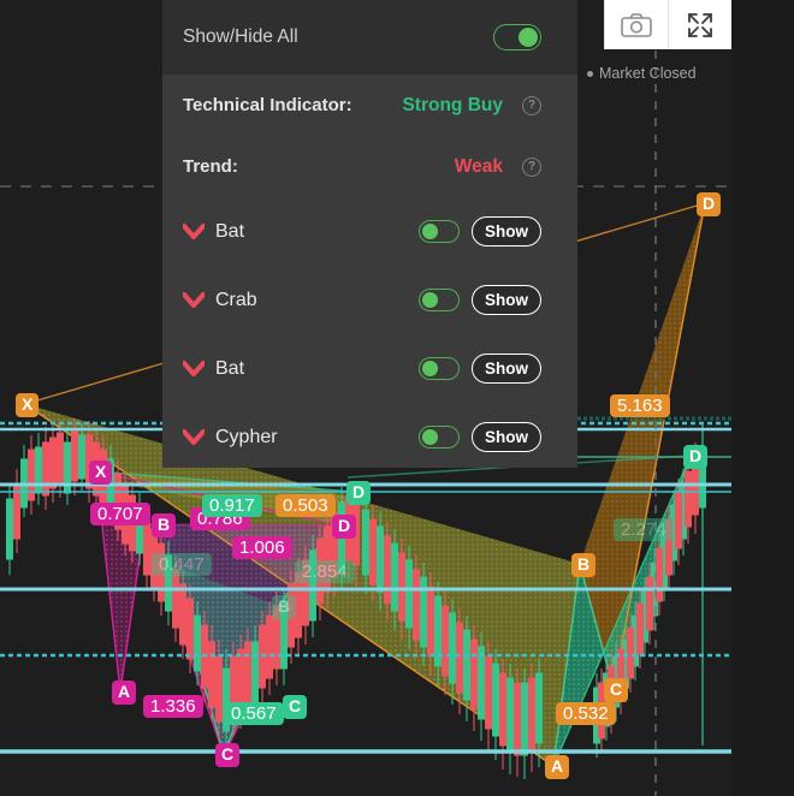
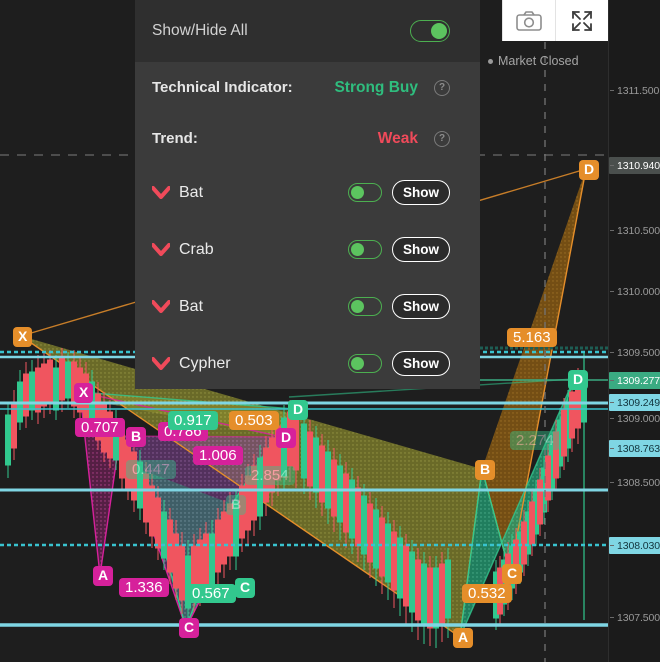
  X
  A
  B
  C
  D
  0.707
  0.786
  1.006
  1.336
  D
  B
  C
  0.917
  0.567
  2.854
  0.447
  X
  B
  C
  A
  D
  0.503
  5.163
  0.532
  D
  2.274
  Market Closed
+ 1311.500
+ 1310.940
+ 1310.500
+ 1310.000
+ 1309.500
+ 1309.277
+ 1309.249
+ 1309.000
+ 1308.763
+ 1308.500
+ 1308.030
+ 1307.500
  Show/Hide All
  Technical Indicator:
  Strong Buy
  ?
  Trend:
  Weak
  ?
  Bat
  Show
  Crab
  Show
  Bat
  Show
  Cypher
  Show
